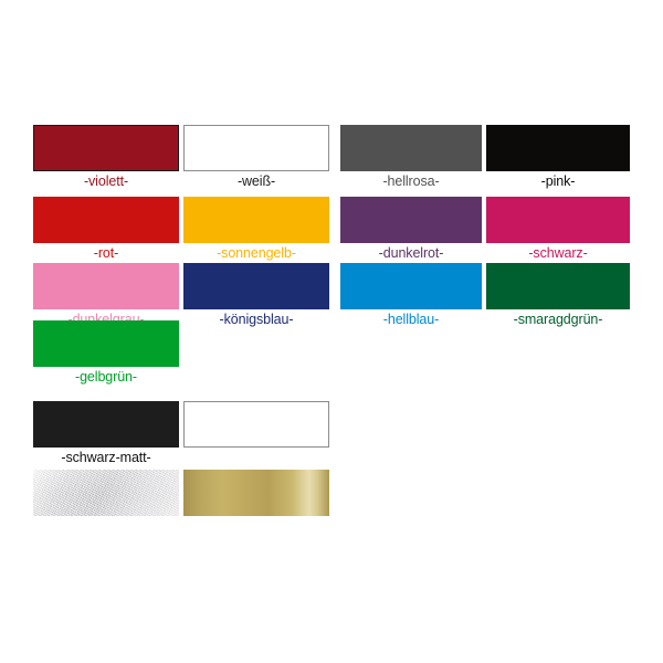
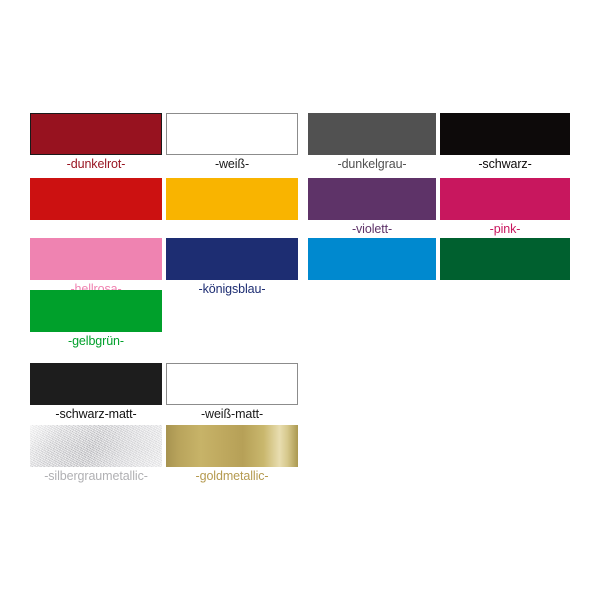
- -violett-
+ -dunkelrot-
  -weiß-
- -hellrosa-
+ -dunkelgrau-
- -pink-
+ -schwarz-
- -rot-
- -sonnengelb-
- -dunkelrot-
+ -violett-
- -schwarz-
+ -pink-
- -dunkelgrau-
+ -hellrosa-
  -königsblau-
- -hellblau-
- -smaragdgrün-
  -gelbgrün-
  -schwarz-matt-
+ -weiß-matt-
+ -silbergraumetallic-
+ -goldmetallic-
